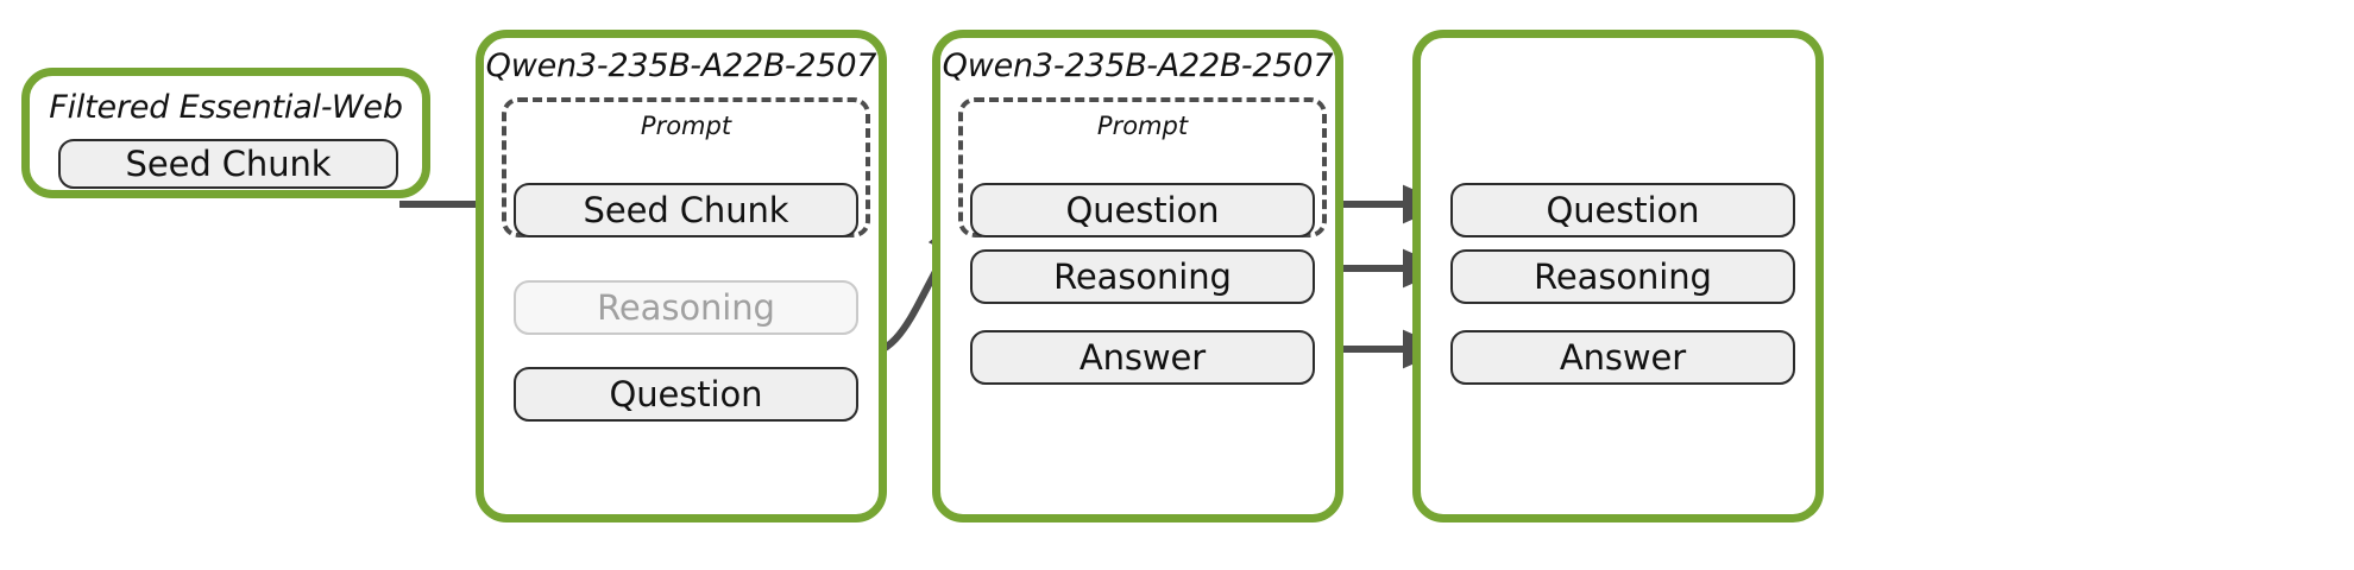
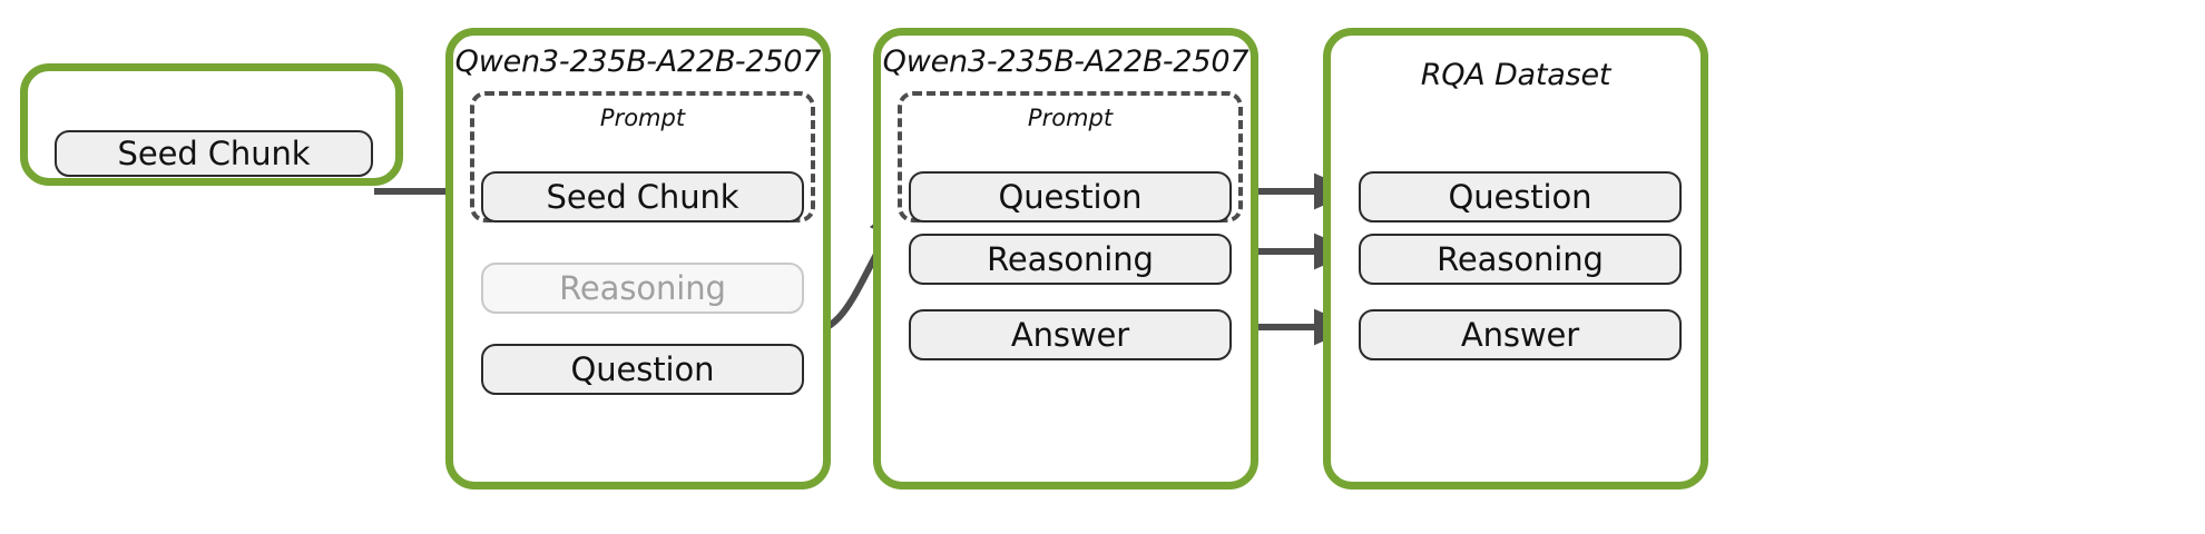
- Filtered Essential-Web
  Seed Chunk
  Qwen3-235B-A22B-2507
  Prompt
  Seed Chunk
  Reasoning
  Question
  Qwen3-235B-A22B-2507
  Prompt
  Question
  Reasoning
  Answer
+ RQA Dataset
  Question
  Reasoning
  Answer
